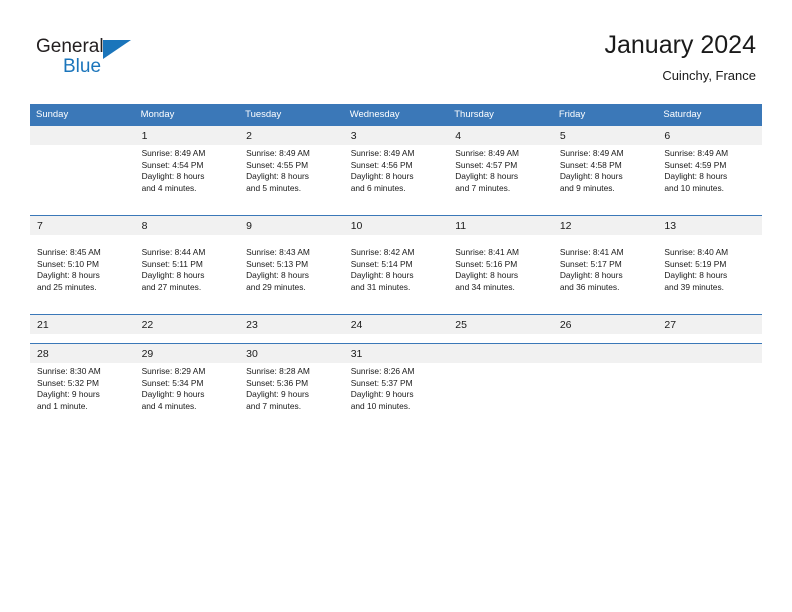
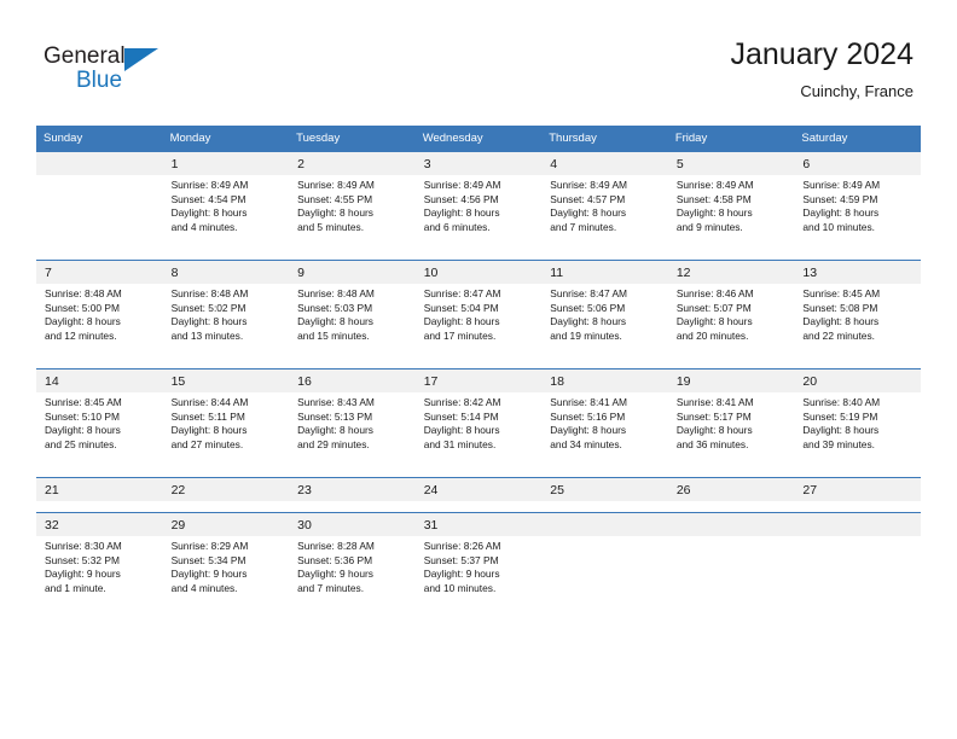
  General
  Blue
  January 2024
  Cuinchy, France
  Sunday	Monday	Tuesday	Wednesday	Thursday	Friday	Saturday
  	1	2	3	4	5	6
  	Sunrise: 8:49 AM Sunset: 4:54 PM Daylight: 8 hours and 4 minutes.	Sunrise: 8:49 AM Sunset: 4:55 PM Daylight: 8 hours and 5 minutes.	Sunrise: 8:49 AM Sunset: 4:56 PM Daylight: 8 hours and 6 minutes.	Sunrise: 8:49 AM Sunset: 4:57 PM Daylight: 8 hours and 7 minutes.	Sunrise: 8:49 AM Sunset: 4:58 PM Daylight: 8 hours and 9 minutes.	Sunrise: 8:49 AM Sunset: 4:59 PM Daylight: 8 hours and 10 minutes.
  7	8	9	10	11	12	13
+ Sunrise: 8:48 AM Sunset: 5:00 PM Daylight: 8 hours and 12 minutes.	Sunrise: 8:48 AM Sunset: 5:02 PM Daylight: 8 hours and 13 minutes.	Sunrise: 8:48 AM Sunset: 5:03 PM Daylight: 8 hours and 15 minutes.	Sunrise: 8:47 AM Sunset: 5:04 PM Daylight: 8 hours and 17 minutes.	Sunrise: 8:47 AM Sunset: 5:06 PM Daylight: 8 hours and 19 minutes.	Sunrise: 8:46 AM Sunset: 5:07 PM Daylight: 8 hours and 20 minutes.	Sunrise: 8:45 AM Sunset: 5:08 PM Daylight: 8 hours and 22 minutes.
+ 14	15	16	17	18	19	20
  Sunrise: 8:45 AM Sunset: 5:10 PM Daylight: 8 hours and 25 minutes.	Sunrise: 8:44 AM Sunset: 5:11 PM Daylight: 8 hours and 27 minutes.	Sunrise: 8:43 AM Sunset: 5:13 PM Daylight: 8 hours and 29 minutes.	Sunrise: 8:42 AM Sunset: 5:14 PM Daylight: 8 hours and 31 minutes.	Sunrise: 8:41 AM Sunset: 5:16 PM Daylight: 8 hours and 34 minutes.	Sunrise: 8:41 AM Sunset: 5:17 PM Daylight: 8 hours and 36 minutes.	Sunrise: 8:40 AM Sunset: 5:19 PM Daylight: 8 hours and 39 minutes.
  21	22	23	24	25	26	27
- 28	29	30	31
+ 32	29	30	31
  Sunrise: 8:30 AM Sunset: 5:32 PM Daylight: 9 hours and 1 minute.	Sunrise: 8:29 AM Sunset: 5:34 PM Daylight: 9 hours and 4 minutes.	Sunrise: 8:28 AM Sunset: 5:36 PM Daylight: 9 hours and 7 minutes.	Sunrise: 8:26 AM Sunset: 5:37 PM Daylight: 9 hours and 10 minutes.
